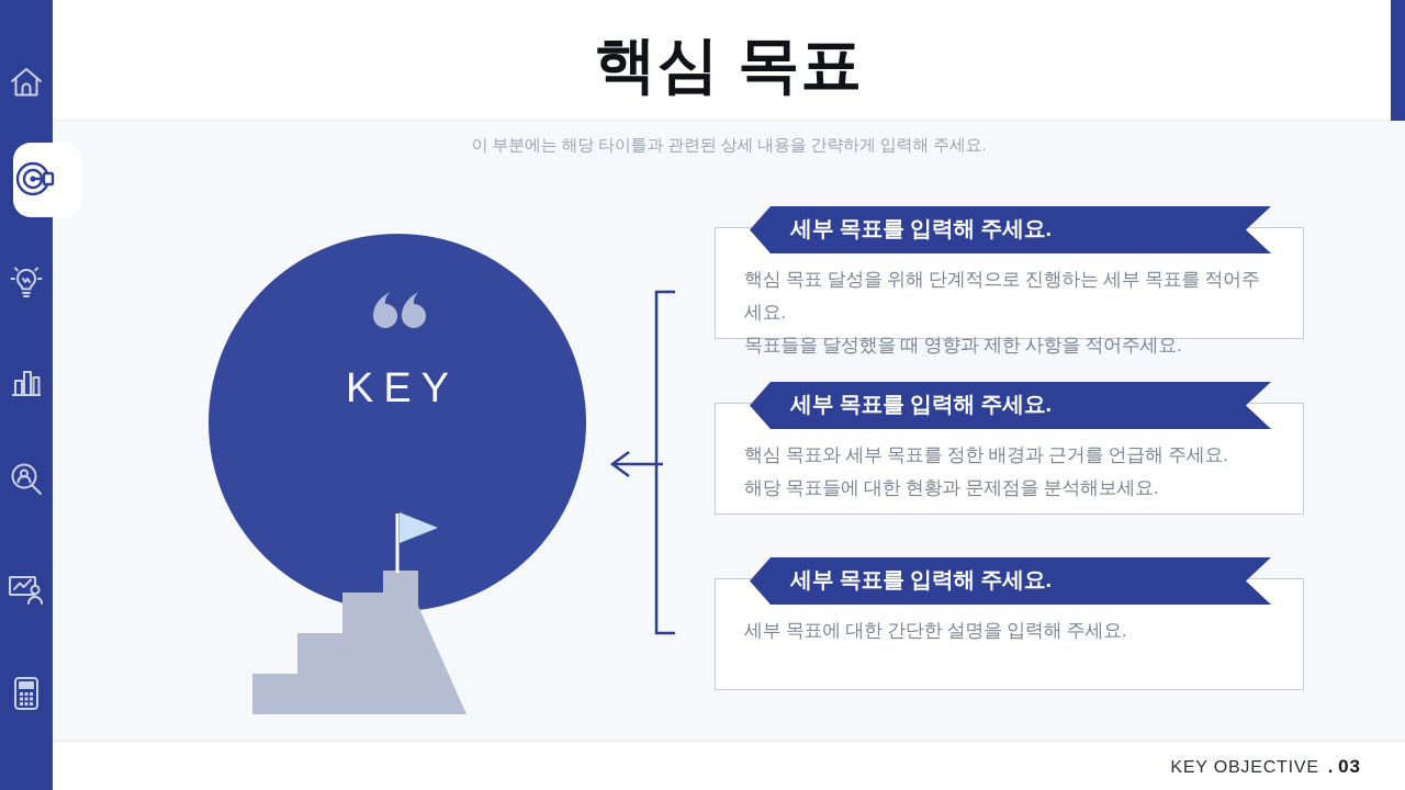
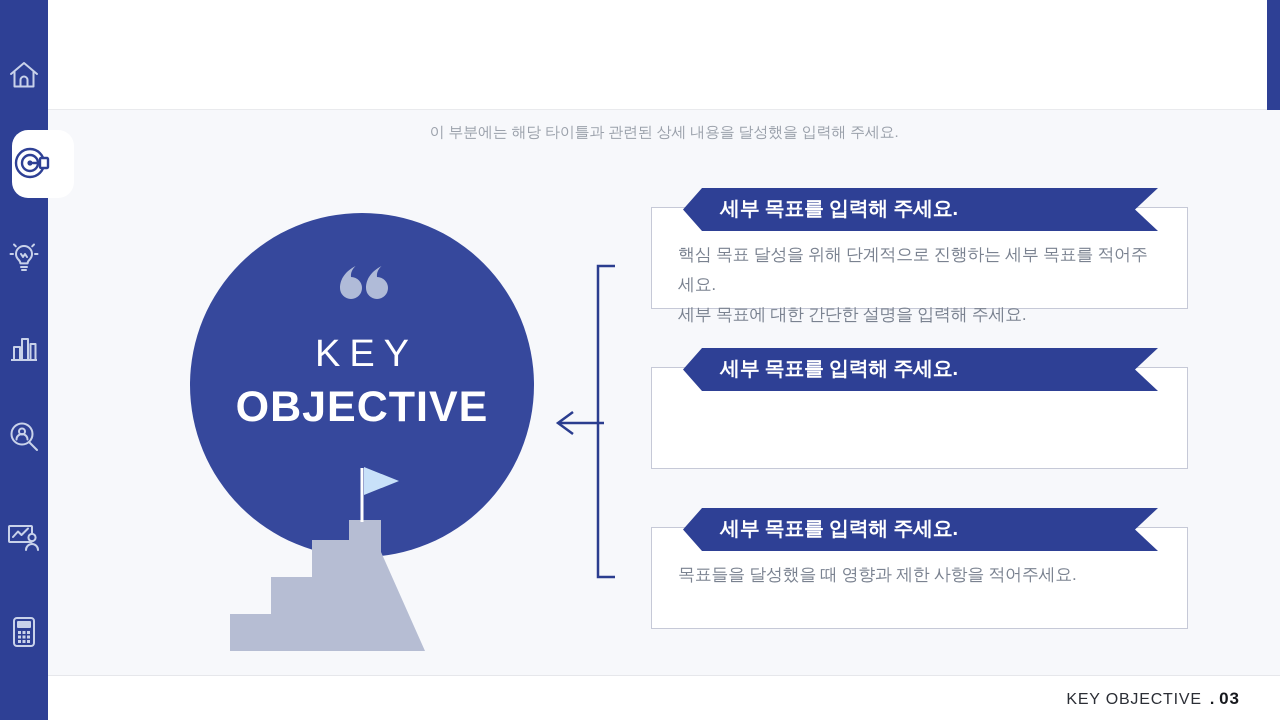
- 핵심 목표
- 이 부분에는 해당 타이틀과 관련된 상세 내용을 간략하게 입력해 주세요.
+ 이 부분에는 해당 타이틀과 관련된 상세 내용을 달성했을 입력해 주세요.
  KEY
+ OBJECTIVE
  세부 목표를 입력해 주세요.
  핵심 목표 달성을 위해 단계적으로 진행하는 세부 목표를 적어주세요.
- 목표들을 달성했을 때 영향과 제한 사항을 적어주세요.
+ 세부 목표에 대한 간단한 설명을 입력해 주세요.
  세부 목표를 입력해 주세요.
- 핵심 목표와 세부 목표를 정한 배경과 근거를 언급해 주세요.
- 해당 목표들에 대한 현황과 문제점을 분석해보세요.
  세부 목표를 입력해 주세요.
- 세부 목표에 대한 간단한 설명을 입력해 주세요.
+ 목표들을 달성했을 때 영향과 제한 사항을 적어주세요.
  KEY OBJECTIVE . 03
